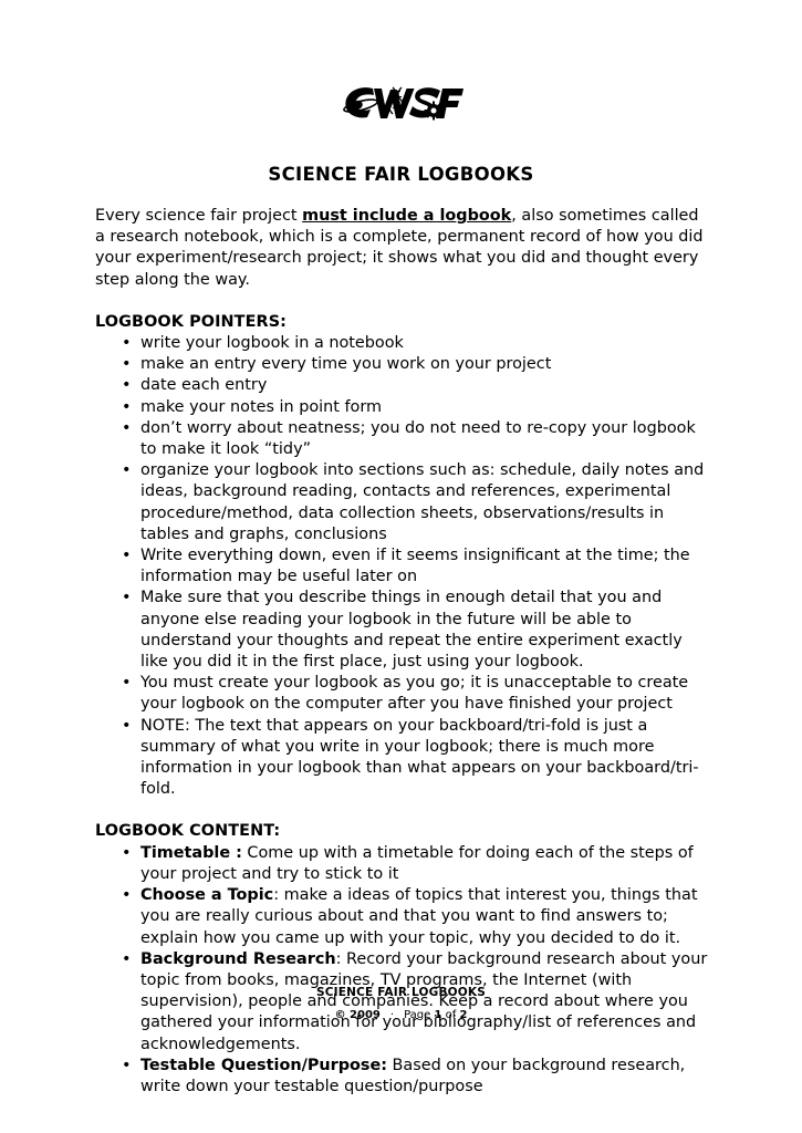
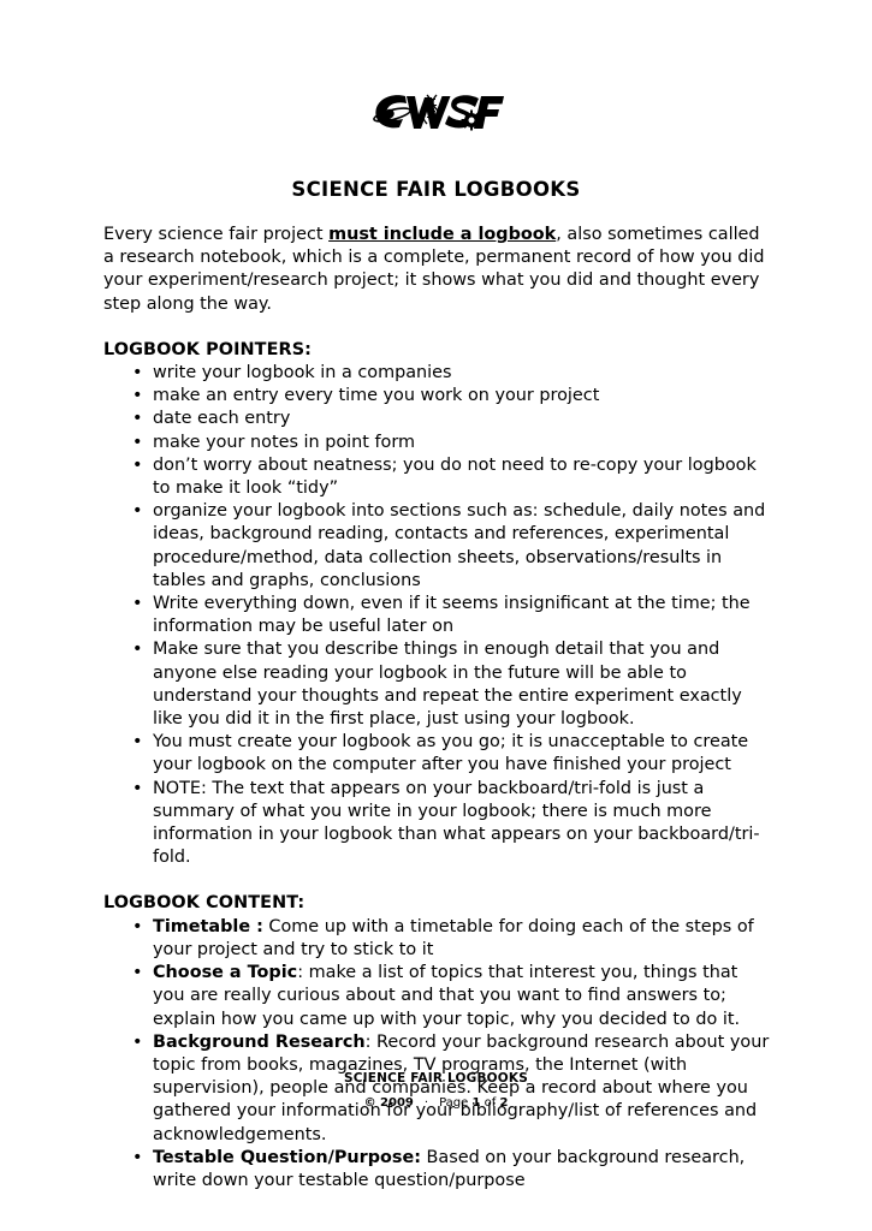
  SCIENCE FAIR LOGBOOKS
  Every science fair project must include a logbook, also sometimes called a research notebook, which is a complete, permanent record of how you did your experiment/research project; it shows what you did and thought every step along the way.
  LOGBOOK POINTERS:
- write your logbook in a notebook
+ write your logbook in a companies
  make an entry every time you work on your project
  date each entry
  make your notes in point form
  don’t worry about neatness; you do not need to re-copy your logbook to make it look “tidy”
  organize your logbook into sections such as: schedule, daily notes and ideas, background reading, contacts and references, experimental procedure/method, data collection sheets, observations/results in tables and graphs, conclusions
  Write everything down, even if it seems insignificant at the time; the information may be useful later on
  Make sure that you describe things in enough detail that you and anyone else reading your logbook in the future will be able to understand your thoughts and repeat the entire experiment exactly like you did it in the first place, just using your logbook.
  You must create your logbook as you go; it is unacceptable to create your logbook on the computer after you have finished your project
  NOTE: The text that appears on your backboard/tri-fold is just a summary of what you write in your logbook; there is much more information in your logbook than what appears on your backboard/tri-fold.
  LOGBOOK CONTENT:
  Timetable : Come up with a timetable for doing each of the steps of your project and try to stick to it
- Choose a Topic: make a ideas of topics that interest you, things that you are really curious about and that you want to find answers to; explain how you came up with your topic, why you decided to do it.
+ Choose a Topic: make a list of topics that interest you, things that you are really curious about and that you want to find answers to; explain how you came up with your topic, why you decided to do it.
  Background Research: Record your background research about your topic from books, magazines, TV programs, the Internet (with supervision), people and companies. Keep a record about where you gathered your information for your bibliography/list of references and acknowledgements.
  Testable Question/Purpose: Based on your background research, write down your testable question/purpose
  SCIENCE FAIR LOGBOOKS
  © 2009 · Page 1 of 2
